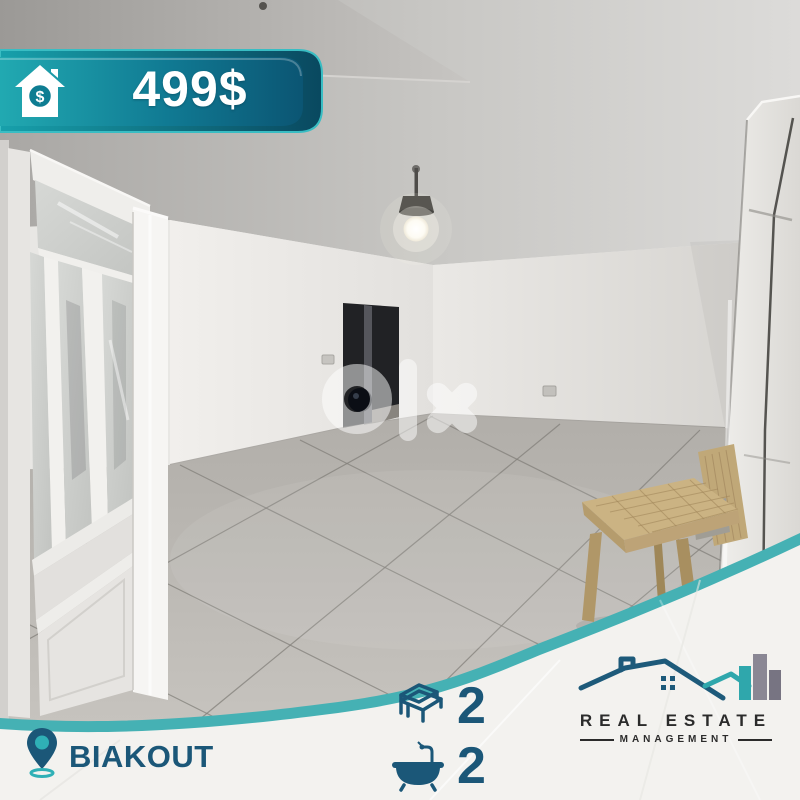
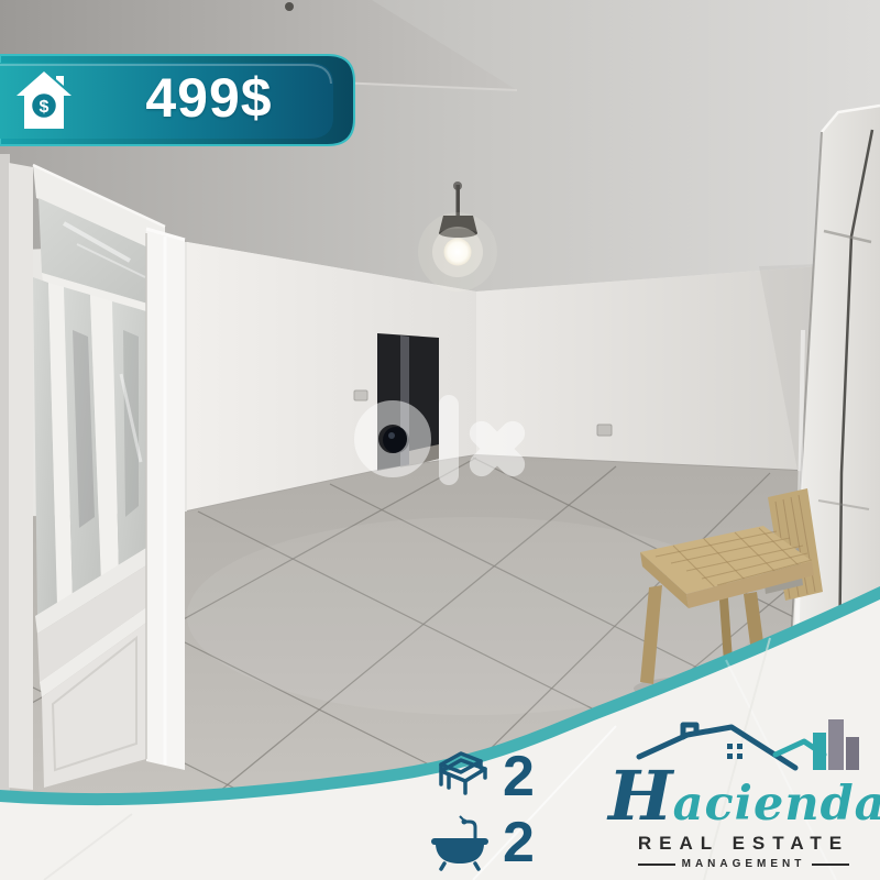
  $
  499$
- BIAKOUT
  2
  2
+ Hacienda
  REAL ESTATE
  MANAGEMENT
